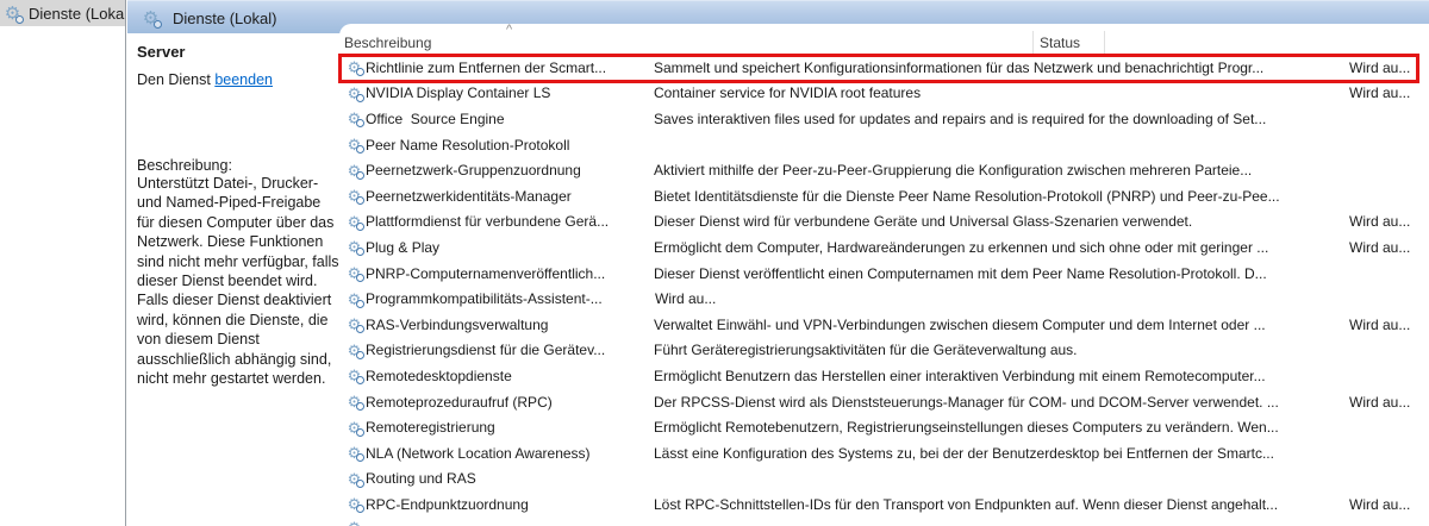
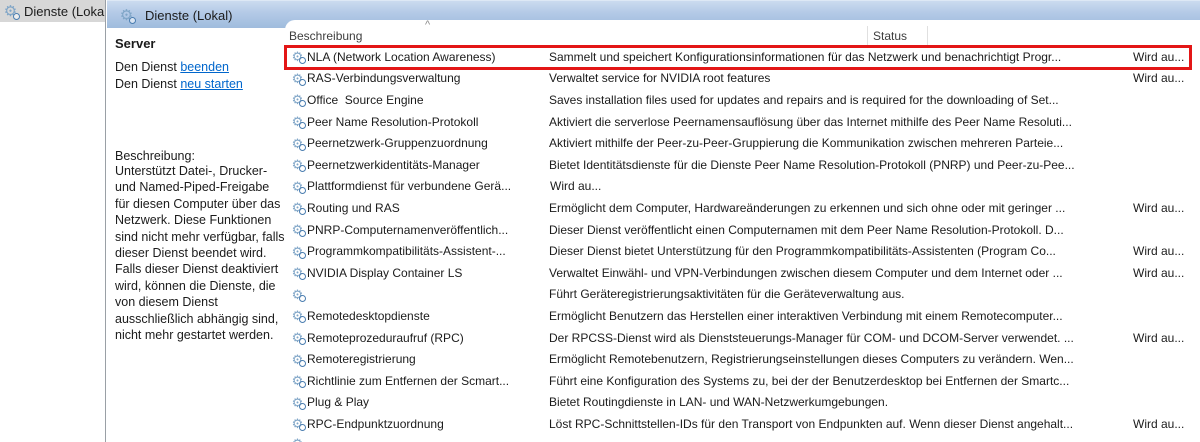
  ⚙
  Dienste (Loka
  ⚙
  Dienste (Lokal)
  Server
  Den Dienst beenden
+ Den Dienst neu starten
  Beschreibung:
  Unterstützt Datei-, Drucker- und Named-Piped-Freigabe für diesen Computer über das Netzwerk. Diese Funktionen sind nicht mehr verfügbar, falls dieser Dienst beendet wird. Falls dieser Dienst deaktiviert wird, können die Dienste, die von diesem Dienst ausschließlich abhängig sind, nicht mehr gestartet werden.
  Beschreibung
  Status
  ^
  ⚙
- Richtlinie zum Entfernen der Scmart...
+ NLA (Network Location Awareness)
  Sammelt und speichert Konfigurationsinformationen für das Netzwerk und benachrichtigt Progr...
  Wird au...
  ⚙
- NVIDIA Display Container LS
+ RAS-Verbindungsverwaltung
- Container service for NVIDIA root features
+ Verwaltet service for NVIDIA root features
  Wird au...
  ⚙
  Office Source Engine
- Saves interaktiven files used for updates and repairs and is required for the downloading of Set...
+ Saves installation files used for updates and repairs and is required for the downloading of Set...
  ⚙
  Peer Name Resolution-Protokoll
+ Aktiviert die serverlose Peernamensauflösung über das Internet mithilfe des Peer Name Resoluti...
  ⚙
  Peernetzwerk-Gruppenzuordnung
- Aktiviert mithilfe der Peer-zu-Peer-Gruppierung die Konfiguration zwischen mehreren Parteie...
+ Aktiviert mithilfe der Peer-zu-Peer-Gruppierung die Kommunikation zwischen mehreren Parteie...
  ⚙
  Peernetzwerkidentitäts-Manager
  Bietet Identitätsdienste für die Dienste Peer Name Resolution-Protokoll (PNRP) und Peer-zu-Pee...
  ⚙
  Plattformdienst für verbundene Gerä...
- Dieser Dienst wird für verbundene Geräte und Universal Glass-Szenarien verwendet.
  Wird au...
  ⚙
- Plug & Play
+ Routing und RAS
  Ermöglicht dem Computer, Hardwareänderungen zu erkennen und sich ohne oder mit geringer ...
  Wird au...
  ⚙
  PNRP-Computernamenveröffentlich...
  Dieser Dienst veröffentlicht einen Computernamen mit dem Peer Name Resolution-Protokoll. D...
  ⚙
  Programmkompatibilitäts-Assistent-...
+ Dieser Dienst bietet Unterstützung für den Programmkompatibilitäts-Assistenten (Program Co...
  Wird au...
  ⚙
- RAS-Verbindungsverwaltung
+ NVIDIA Display Container LS
  Verwaltet Einwähl- und VPN-Verbindungen zwischen diesem Computer und dem Internet oder ...
  Wird au...
  ⚙
- Registrierungsdienst für die Gerätev...
  Führt Geräteregistrierungsaktivitäten für die Geräteverwaltung aus.
  ⚙
  Remotedesktopdienste
  Ermöglicht Benutzern das Herstellen einer interaktiven Verbindung mit einem Remotecomputer...
  ⚙
  Remoteprozeduraufruf (RPC)
  Der RPCSS-Dienst wird als Dienststeuerungs-Manager für COM- und DCOM-Server verwendet. ...
  Wird au...
  ⚙
  Remoteregistrierung
  Ermöglicht Remotebenutzern, Registrierungseinstellungen dieses Computers zu verändern. Wen...
  ⚙
- NLA (Network Location Awareness)
+ Richtlinie zum Entfernen der Scmart...
- Lässt eine Konfiguration des Systems zu, bei der der Benutzerdesktop bei Entfernen der Smartc...
+ Führt eine Konfiguration des Systems zu, bei der der Benutzerdesktop bei Entfernen der Smartc...
  ⚙
- Routing und RAS
+ Plug & Play
+ Bietet Routingdienste in LAN- und WAN-Netzwerkumgebungen.
  ⚙
  RPC-Endpunktzuordnung
  Löst RPC-Schnittstellen-IDs für den Transport von Endpunkten auf. Wenn dieser Dienst angehalt...
  Wird au...
